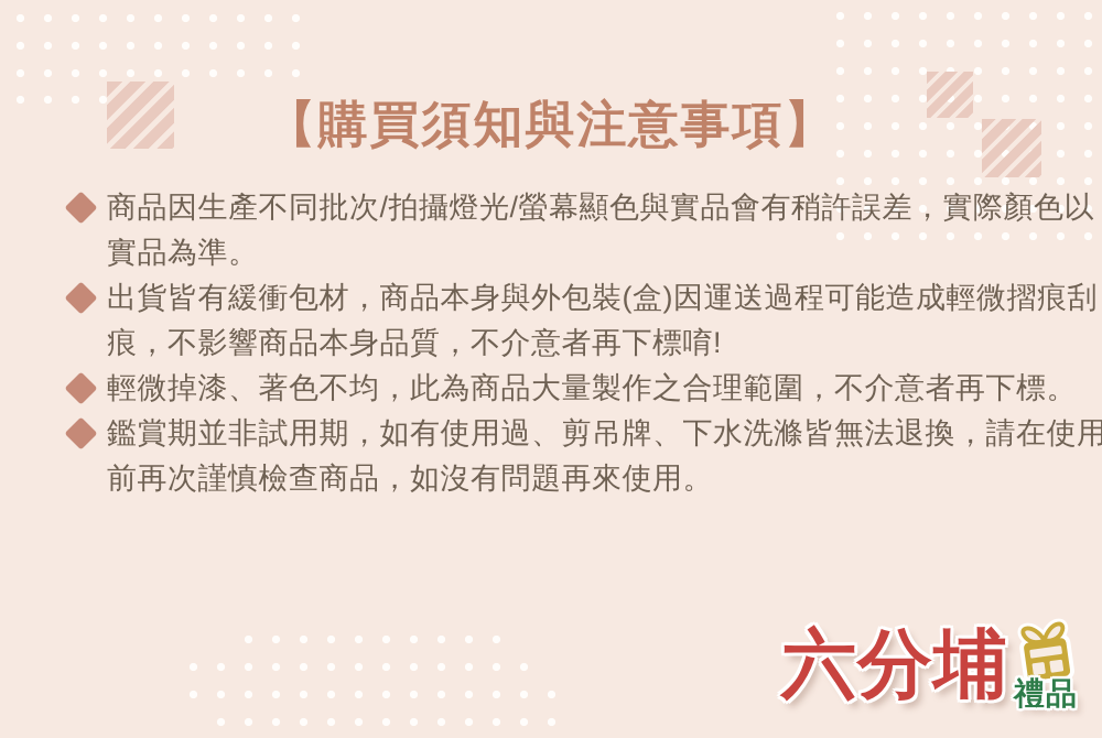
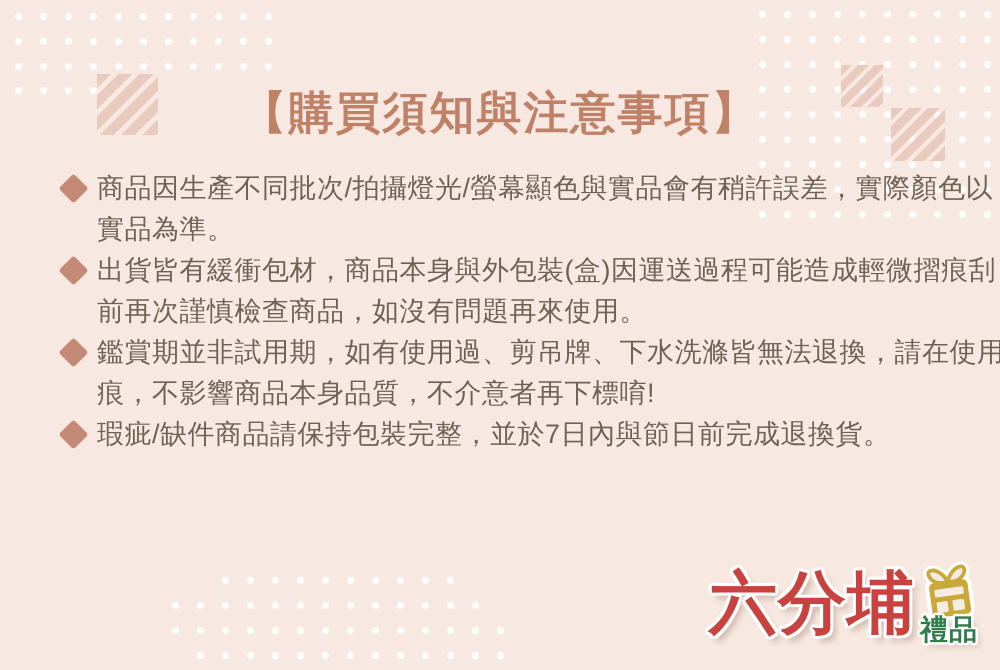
  【購買須知與注意事項】
  商品因生產不同批次/拍攝燈光/螢幕顯色與實品會有稍許誤差，實際顏色以
  實品為準。
  出貨皆有緩衝包材，商品本身與外包裝(盒)因運送過程可能造成輕微摺痕刮
- 痕，不影響商品本身品質，不介意者再下標唷!
+ 前再次謹慎檢查商品，如沒有問題再來使用。
- 輕微掉漆、著色不均，此為商品大量製作之合理範圍，不介意者再下標。
  鑑賞期並非試用期，如有使用過、剪吊牌、下水洗滌皆無法退換，請在使用
- 前再次謹慎檢查商品，如沒有問題再來使用。
+ 痕，不影響商品本身品質，不介意者再下標唷!
+ 瑕疵/缺件商品請保持包裝完整，並於7日內與節日前完成退換貨。
  六分埔
  禮品
